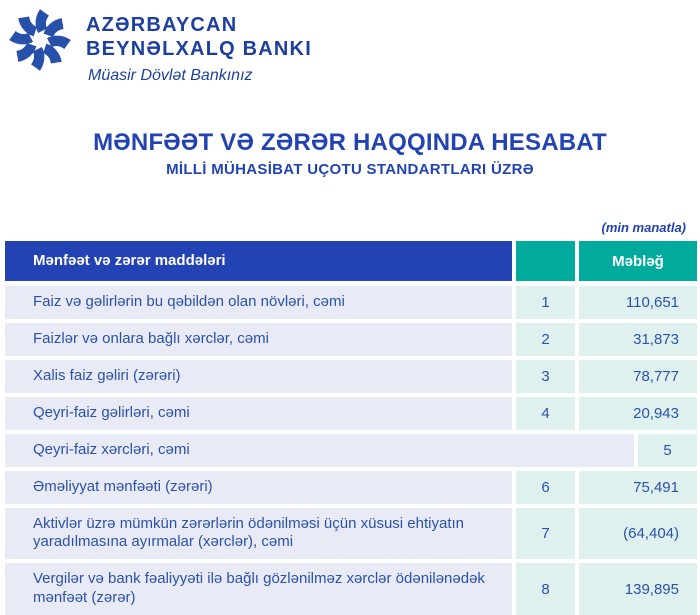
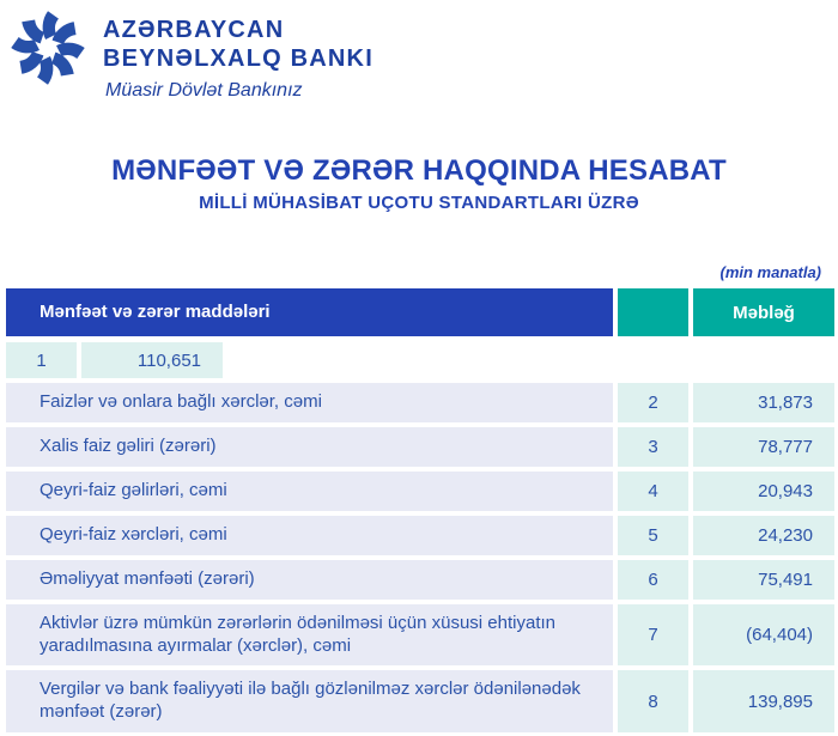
  AZƏRBAYCAN
  BEYNƏLXALQ BANKI
  Müasir Dövlət Bankınız
  MƏNFƏƏT VƏ ZƏRƏR HAQQINDA HESABAT
  MİLLİ MÜHASİBAT UÇOTU STANDARTLARI ÜZRƏ
  (min manatla)
  Mənfəət və zərər maddələri
  Məbləğ
- Faiz və gəlirlərin bu qəbildən olan növləri, cəmi
  1
  110,651
  Faizlər və onlara bağlı xərclər, cəmi
  2
  31,873
  Xalis faiz gəliri (zərəri)
  3
  78,777
  Qeyri-faiz gəlirləri, cəmi
  4
  20,943
  Qeyri-faiz xərcləri, cəmi
  5
+ 24,230
  Əməliyyat mənfəəti (zərəri)
  6
  75,491
  Aktivlər üzrə mümkün zərərlərin ödənilməsi üçün xüsusi ehtiyatın yaradılmasına ayırmalar (xərclər), cəmi
  7
  (64,404)
  Vergilər və bank fəaliyyəti ilə bağlı gözlənilməz xərclər ödənilənədək mənfəət (zərər)
  8
  139,895
